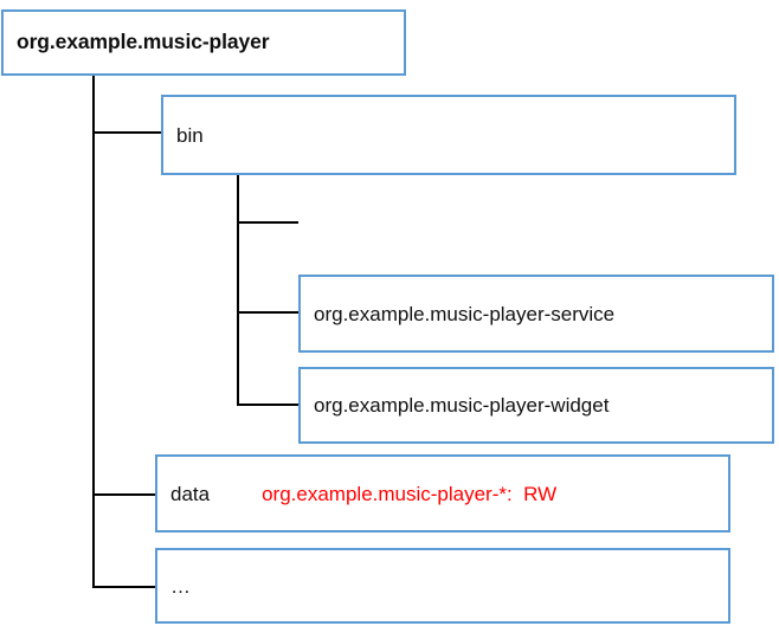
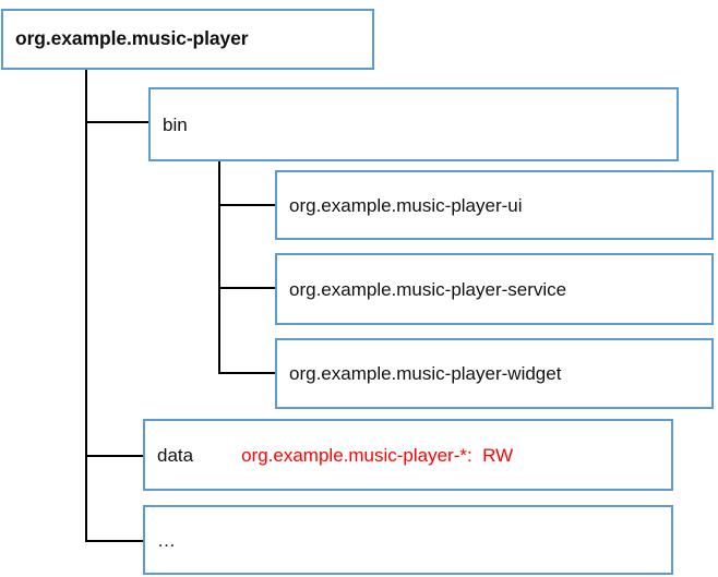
  org.example.music-player
  bin
+ org.example.music-player-ui
  org.example.music-player-service
  org.example.music-player-widget
  data
  org.example.music-player-*: RW
  …
